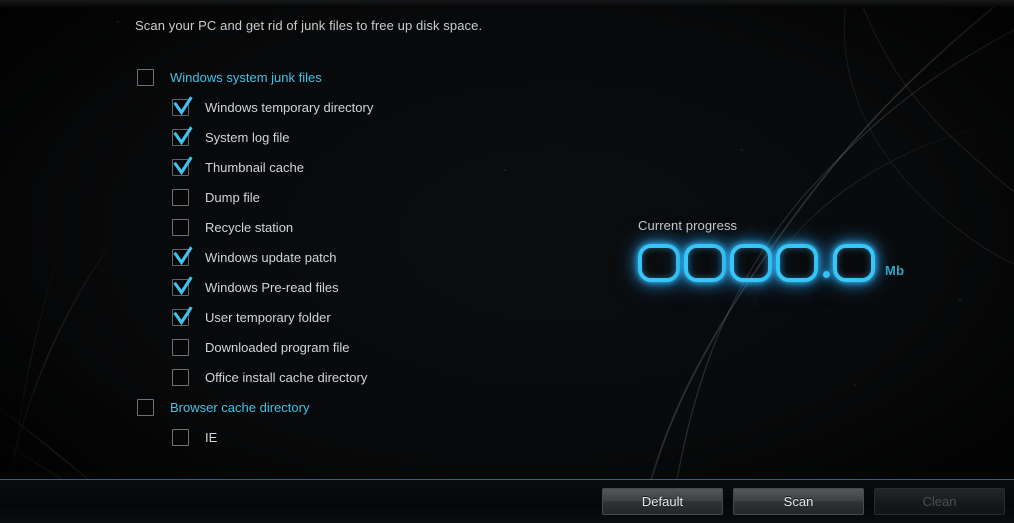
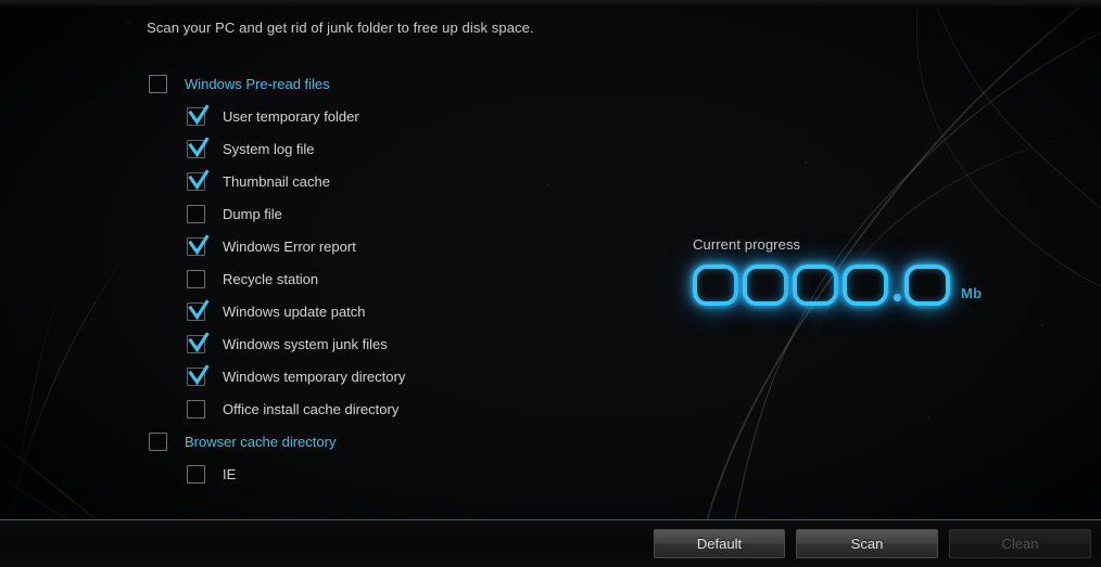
- Scan your PC and get rid of junk files to free up disk space.
+ Scan your PC and get rid of junk folder to free up disk space.
- Windows system junk files
+ Windows Pre-read files
- Windows temporary directory
+ User temporary folder
  System log file
  Thumbnail cache
  Dump file
+ Windows Error report
  Recycle station
  Windows update patch
- Windows Pre-read files
+ Windows system junk files
- User temporary folder
+ Windows temporary directory
- Downloaded program file
  Office install cache directory
  Browser cache directory
  IE
  Current progress
  Mb
  Default
  Scan
  Clean
